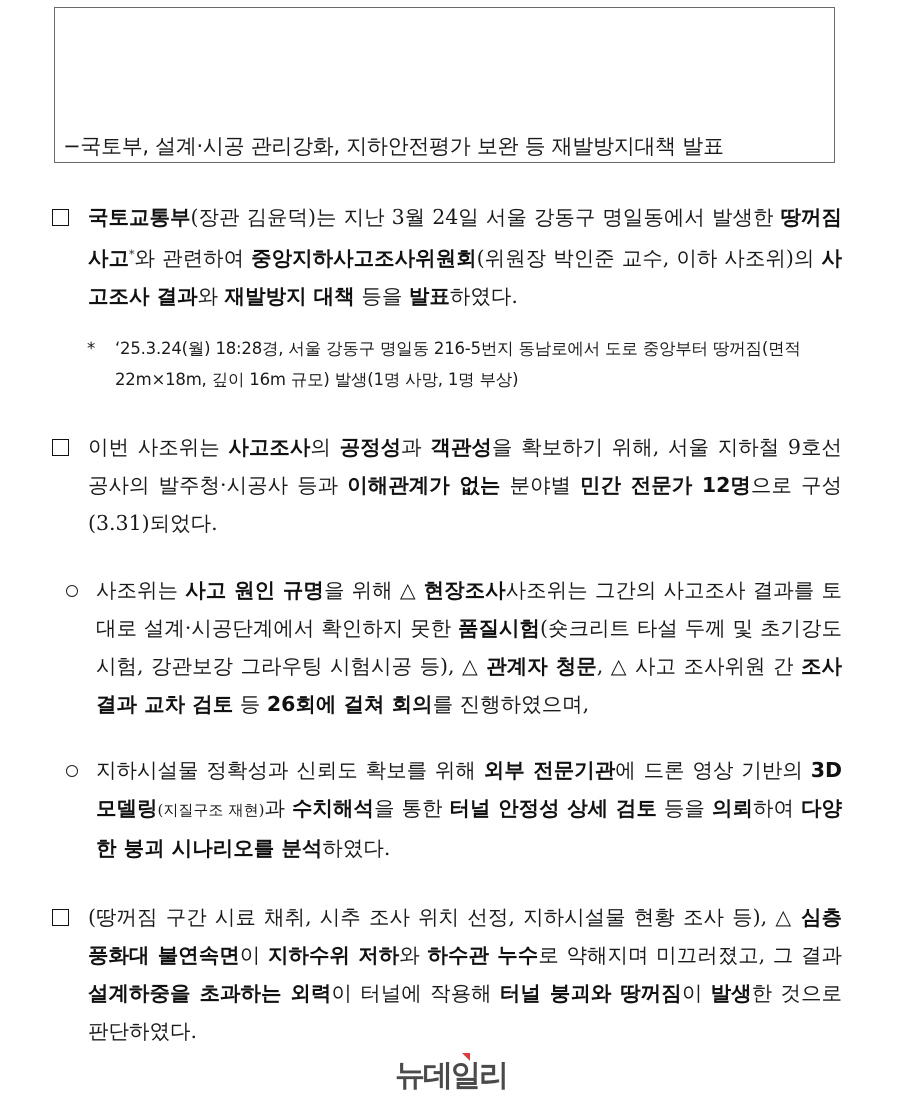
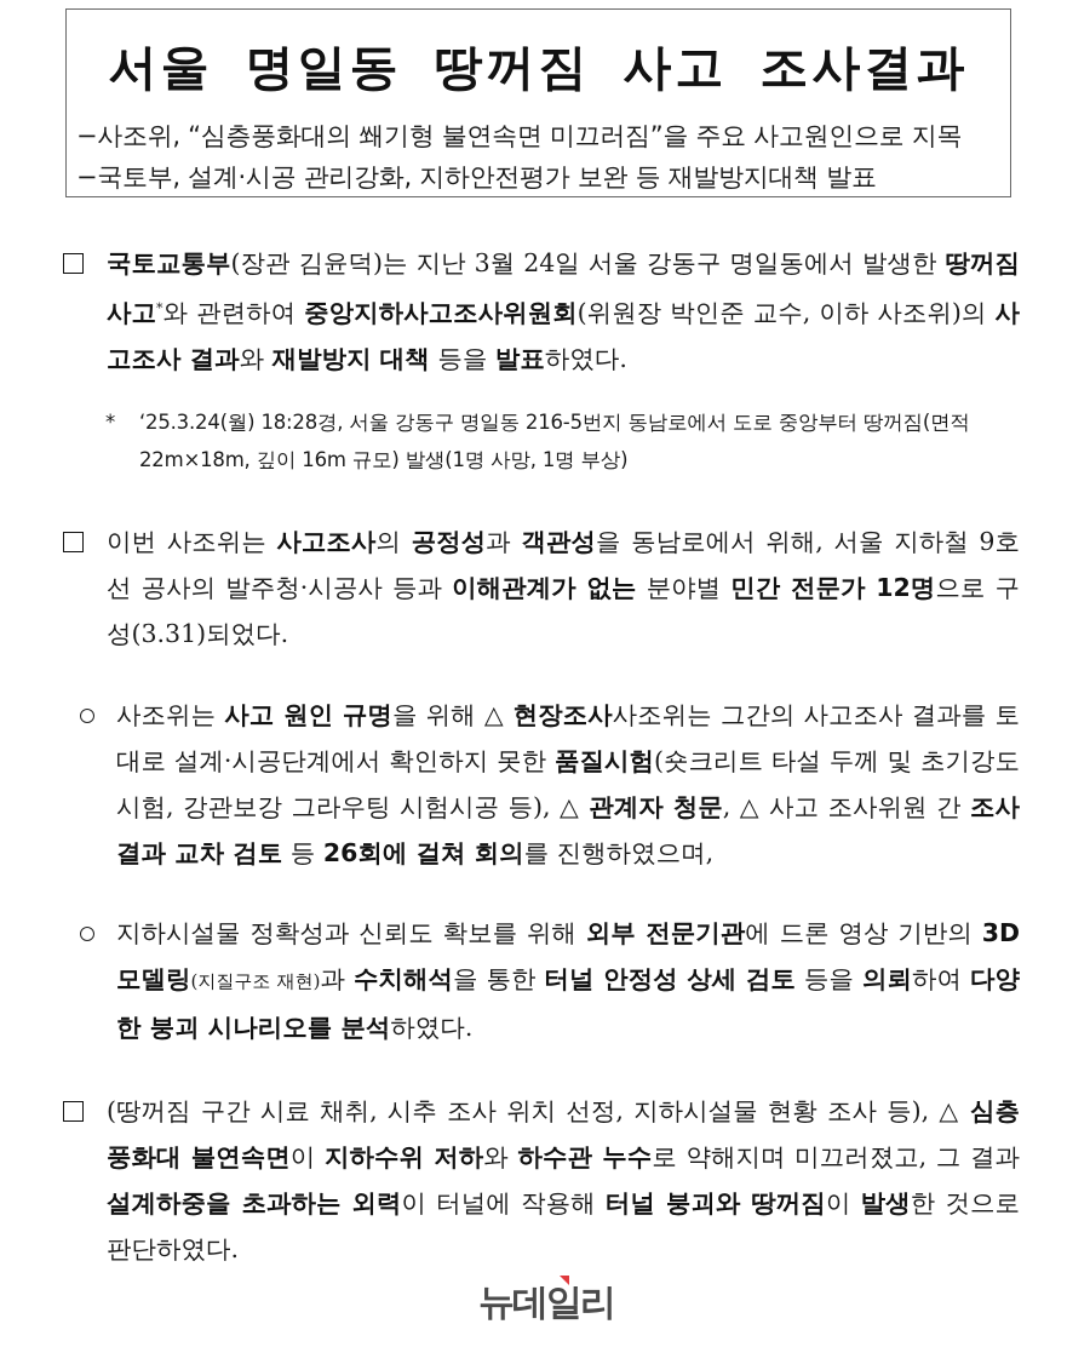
+ 서울 명일동 땅꺼짐 사고 조사결과
+ −사조위, “심층풍화대의 쐐기형 불연속면 미끄러짐”을 주요 사고원인으로 지목
  −국토부, 설계·시공 관리강화, 지하안전평가 보완 등 재발방지대책 발표
  국토교통부(장관 김윤덕)는 지난 3월 24일 서울 강동구 명일동에서 발생한 땅꺼짐 사고*와 관련하여 중앙지하사고조사위원회(위원장 박인준 교수, 이하 사조위)의 사고조사 결과와 재발방지 대책 등을 발표하였다.
  *
  ‘25.3.24(월) 18:28경, 서울 강동구 명일동 216-5번지 동남로에서 도로 중앙부터 땅꺼짐(면적22m×18m, 깊이 16m 규모) 발생(1명 사망, 1명 부상)
- 이번 사조위는 사고조사의 공정성과 객관성을 확보하기 위해, 서울 지하철 9호선 공사의 발주청·시공사 등과 이해관계가 없는 분야별 민간 전문가 12명으로 구성(3.31)되었다.
+ 이번 사조위는 사고조사의 공정성과 객관성을 동남로에서 위해, 서울 지하철 9호선 공사의 발주청·시공사 등과 이해관계가 없는 분야별 민간 전문가 12명으로 구성(3.31)되었다.
  사조위는 사고 원인 규명을 위해 △ 현장조사사조위는 그간의 사고조사 결과를 토대로 설계·시공단계에서 확인하지 못한 품질시험(숏크리트 타설 두께 및 초기강도시험, 강관보강 그라우팅 시험시공 등), △ 관계자 청문, △ 사고 조사위원 간 조사결과 교차 검토 등 26회에 걸쳐 회의를 진행하였으며,
  지하시설물 정확성과 신뢰도 확보를 위해 외부 전문기관에 드론 영상 기반의 3D 모델링(지질구조 재현)과 수치해석을 통한 터널 안정성 상세 검토 등을 의뢰하여 다양한 붕괴 시나리오를 분석하였다.
  (땅꺼짐 구간 시료 채취, 시추 조사 위치 선정, 지하시설물 현황 조사 등), △ 심층 풍화대 불연속면이 지하수위 저하와 하수관 누수로 약해지며 미끄러졌고, 그 결과 설계하중을 초과하는 외력이 터널에 작용해 터널 붕괴와 땅꺼짐이 발생한 것으로 판단하였다.
  뉴데일리
